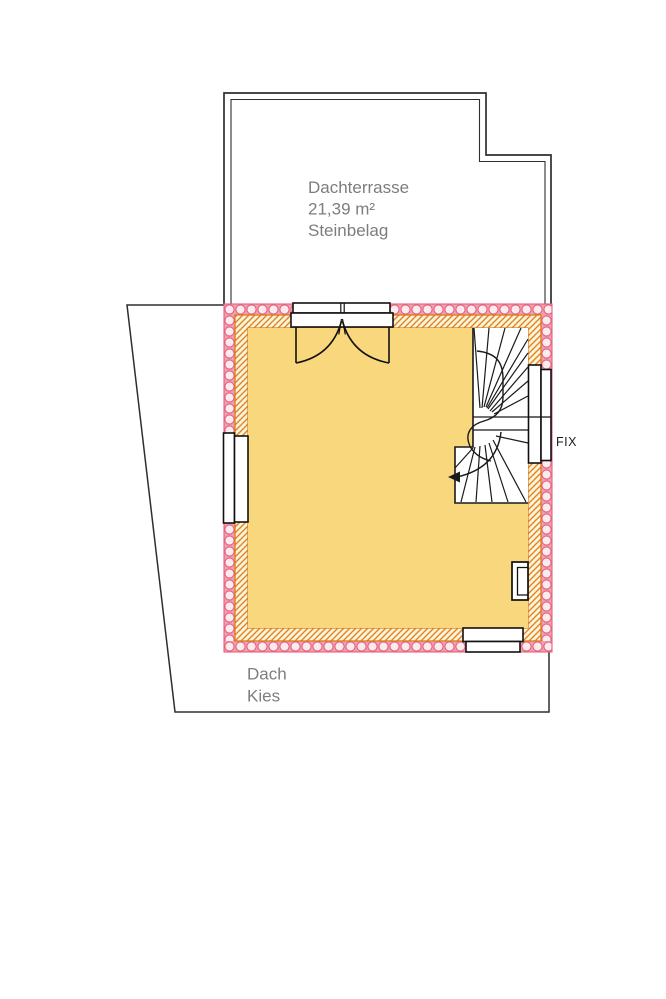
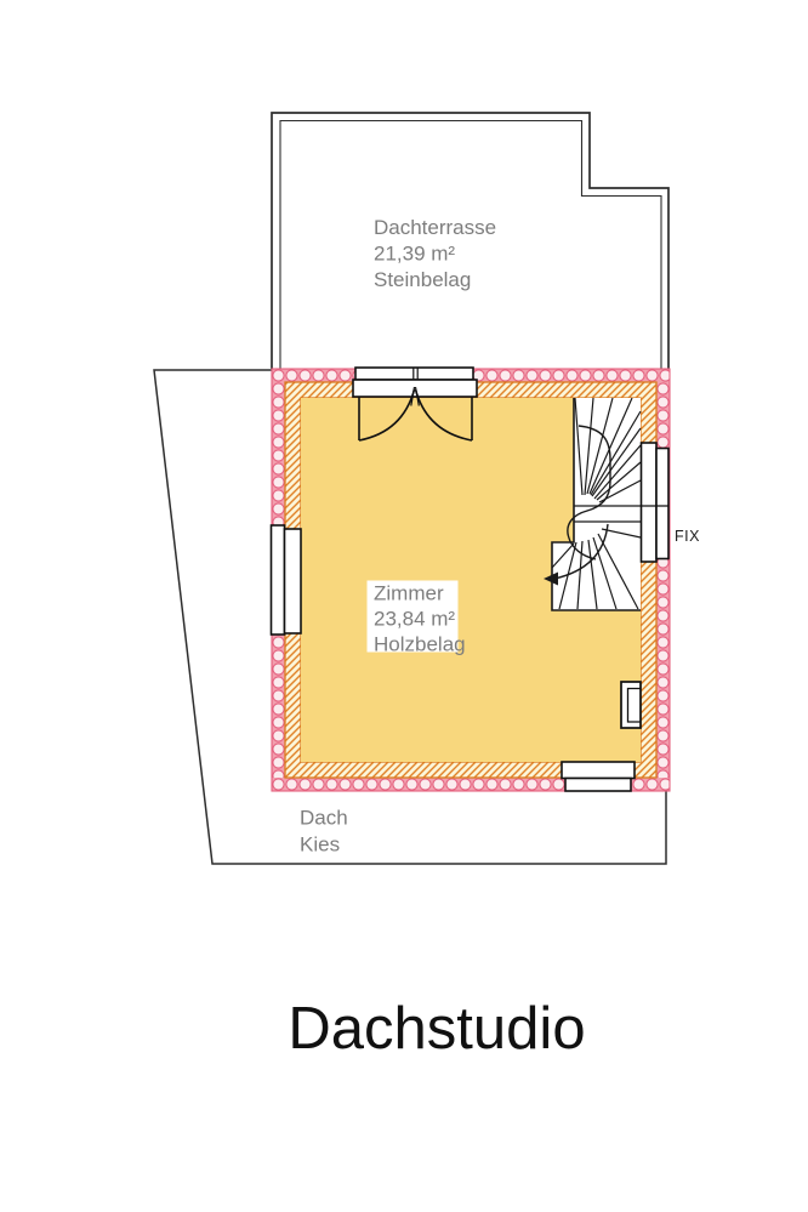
  Dach
  Kies
  Dachterrasse
  21,39 m²
  Steinbelag
  FIX
+ Zimmer
+ 23,84 m²
+ Holzbelag
+ Dachstudio
